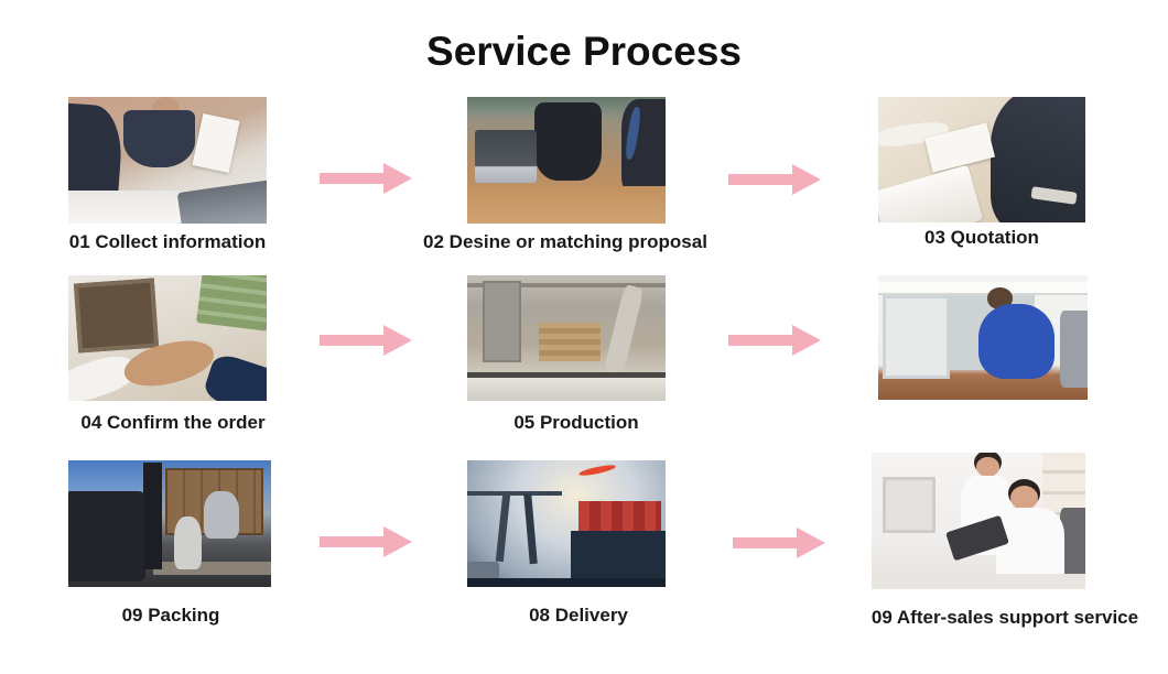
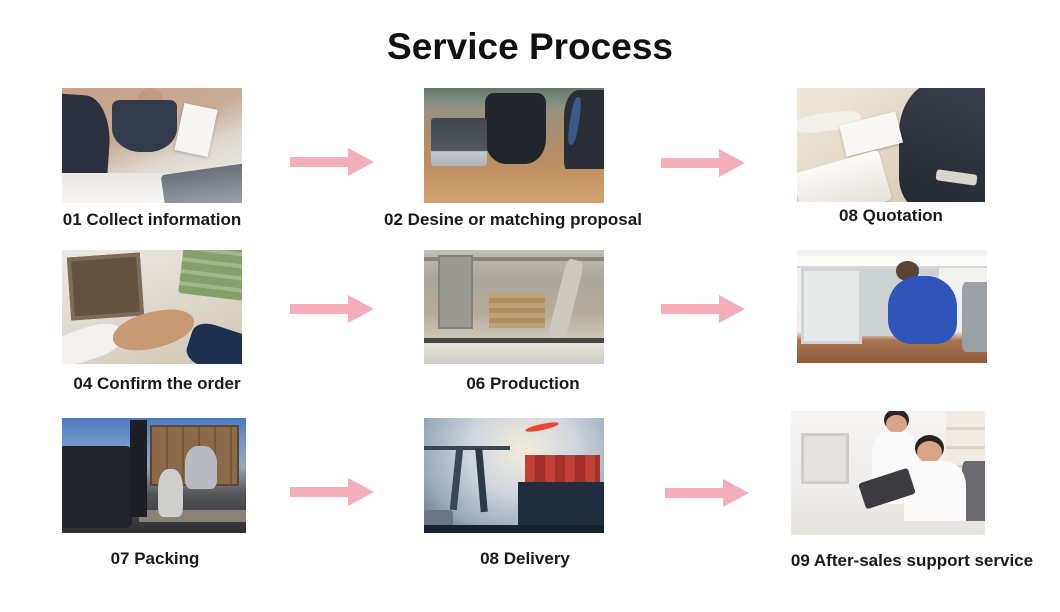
  Service Process
  01 Collect information
  02 Desine or matching proposal
- 03 Quotation
+ 08 Quotation
  04 Confirm the order
- 05 Production
+ 06 Production
- 09 Packing
+ 07 Packing
  08 Delivery
  09 After-sales support service
